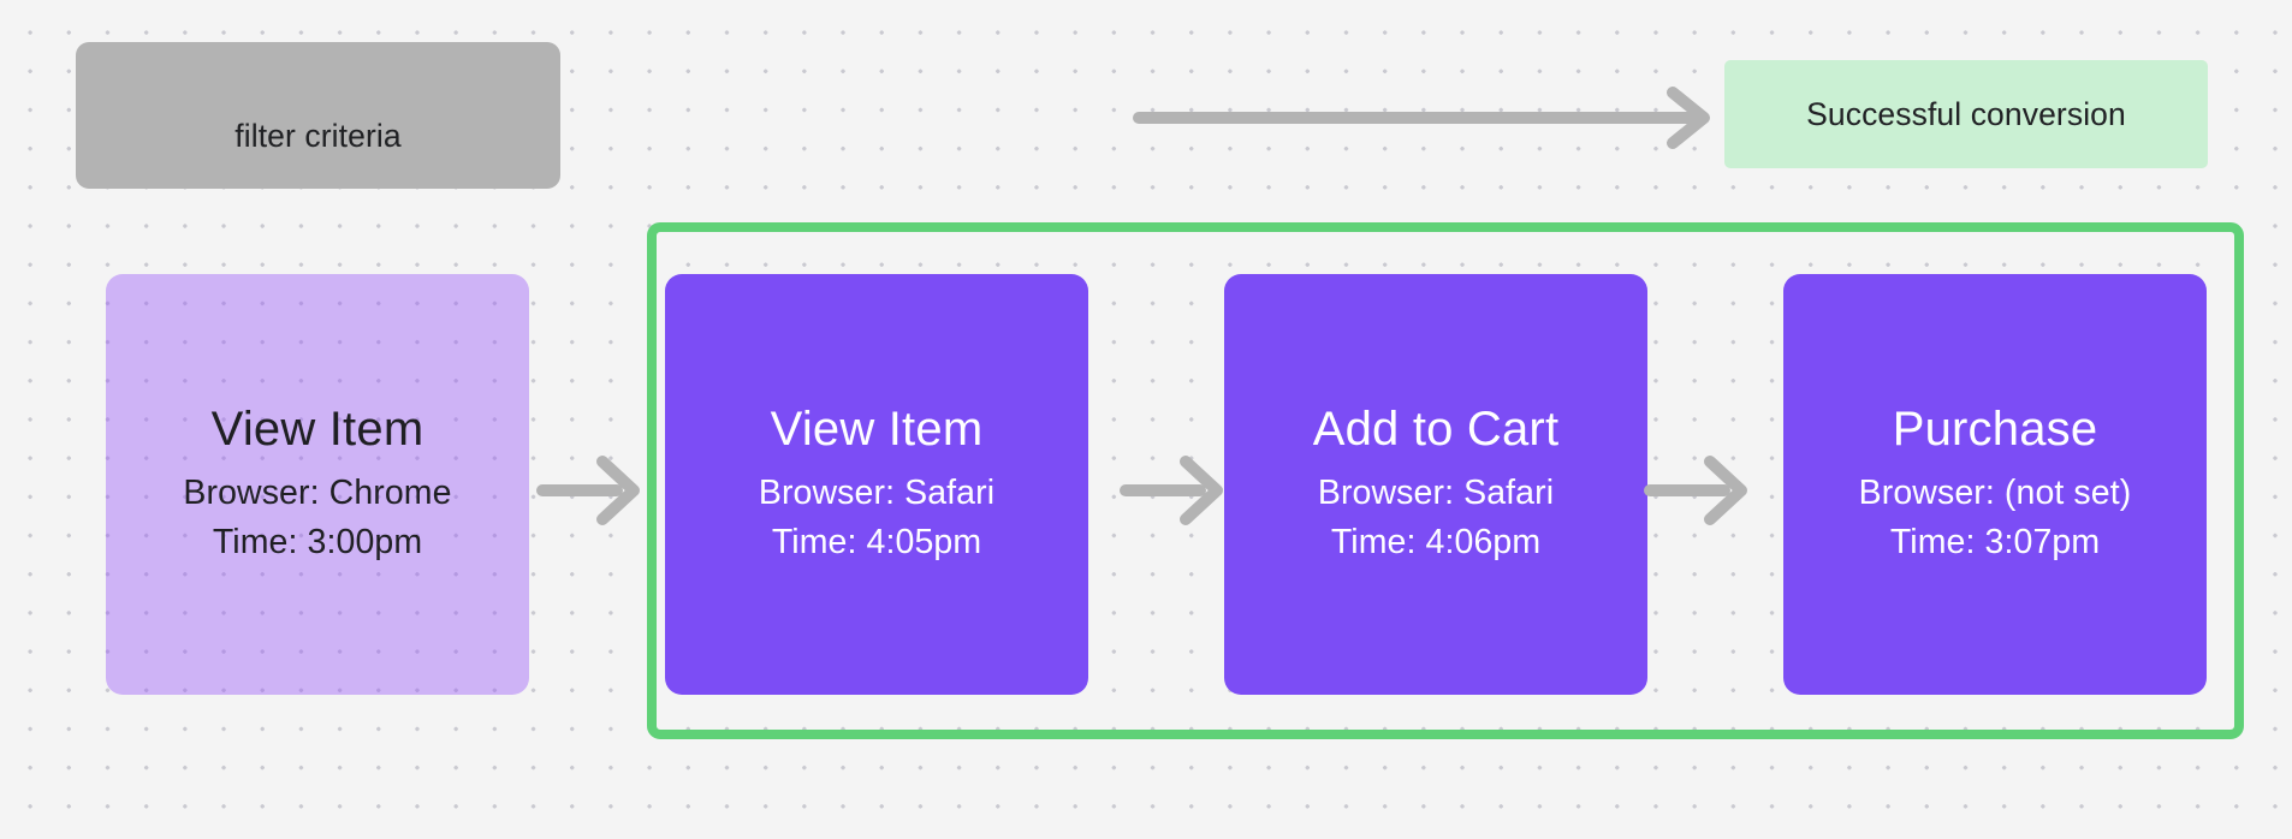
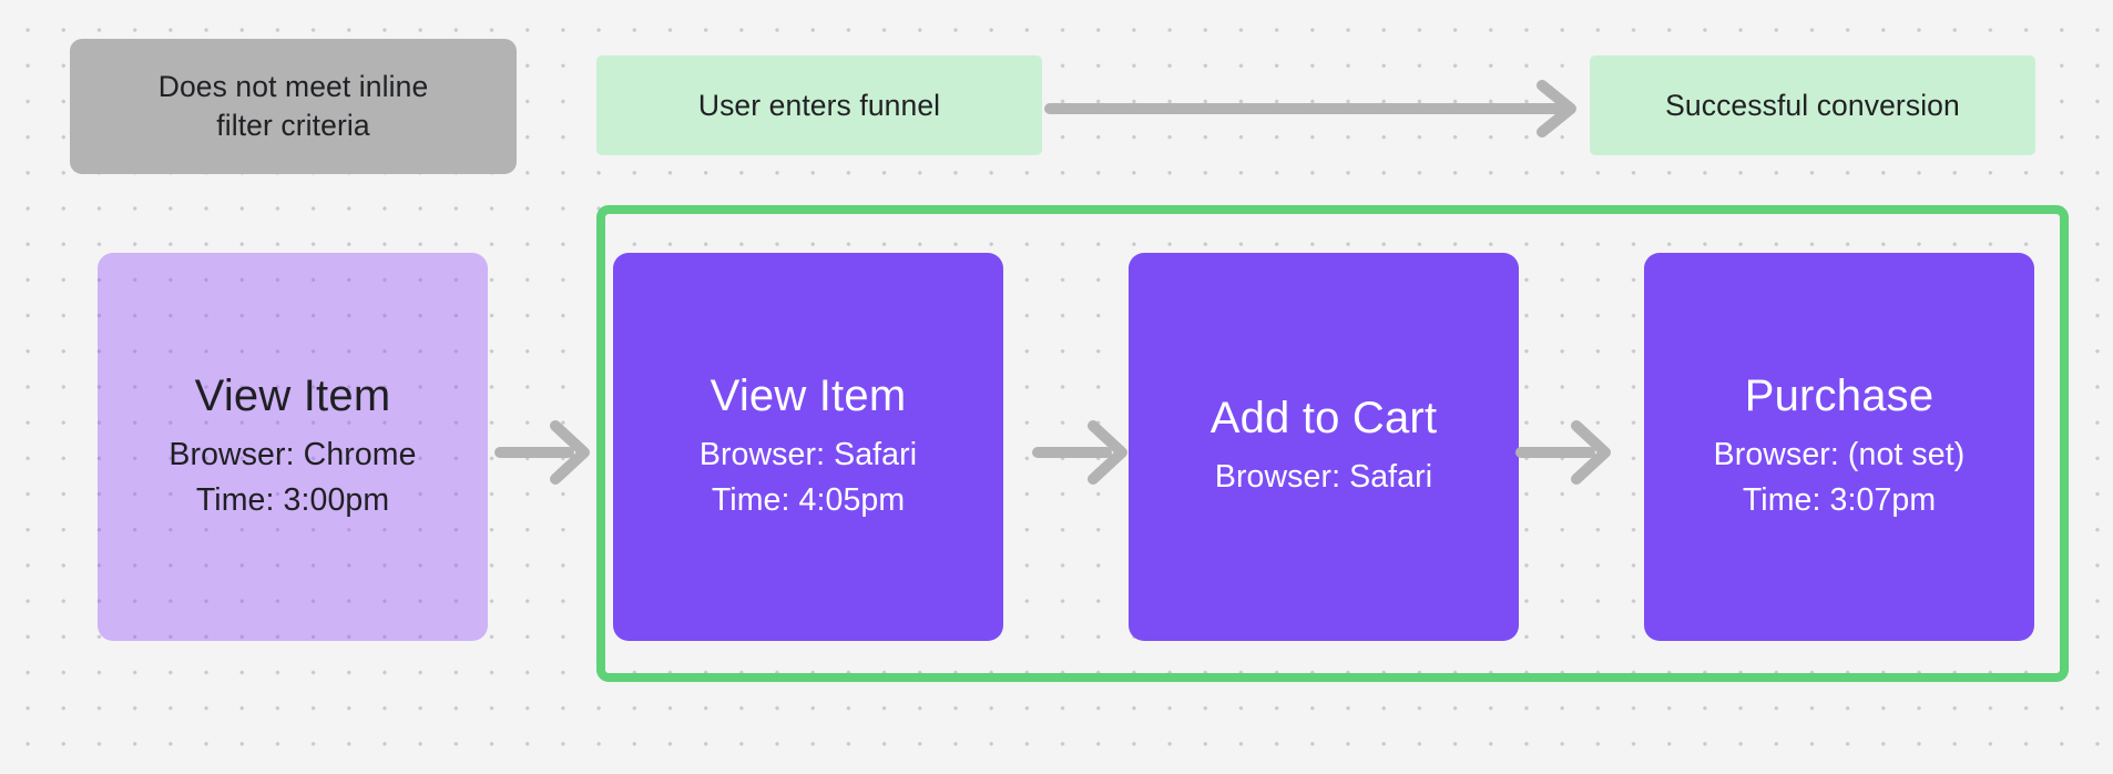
+ Does not meet inline
  filter criteria
+ User enters funnel
  Successful conversion
  View Item
  Browser: Chrome
  Time: 3:00pm
  View Item
  Browser: Safari
  Time: 4:05pm
  Add to Cart
  Browser: Safari
- Time: 4:06pm
  Purchase
  Browser: (not set)
  Time: 3:07pm
